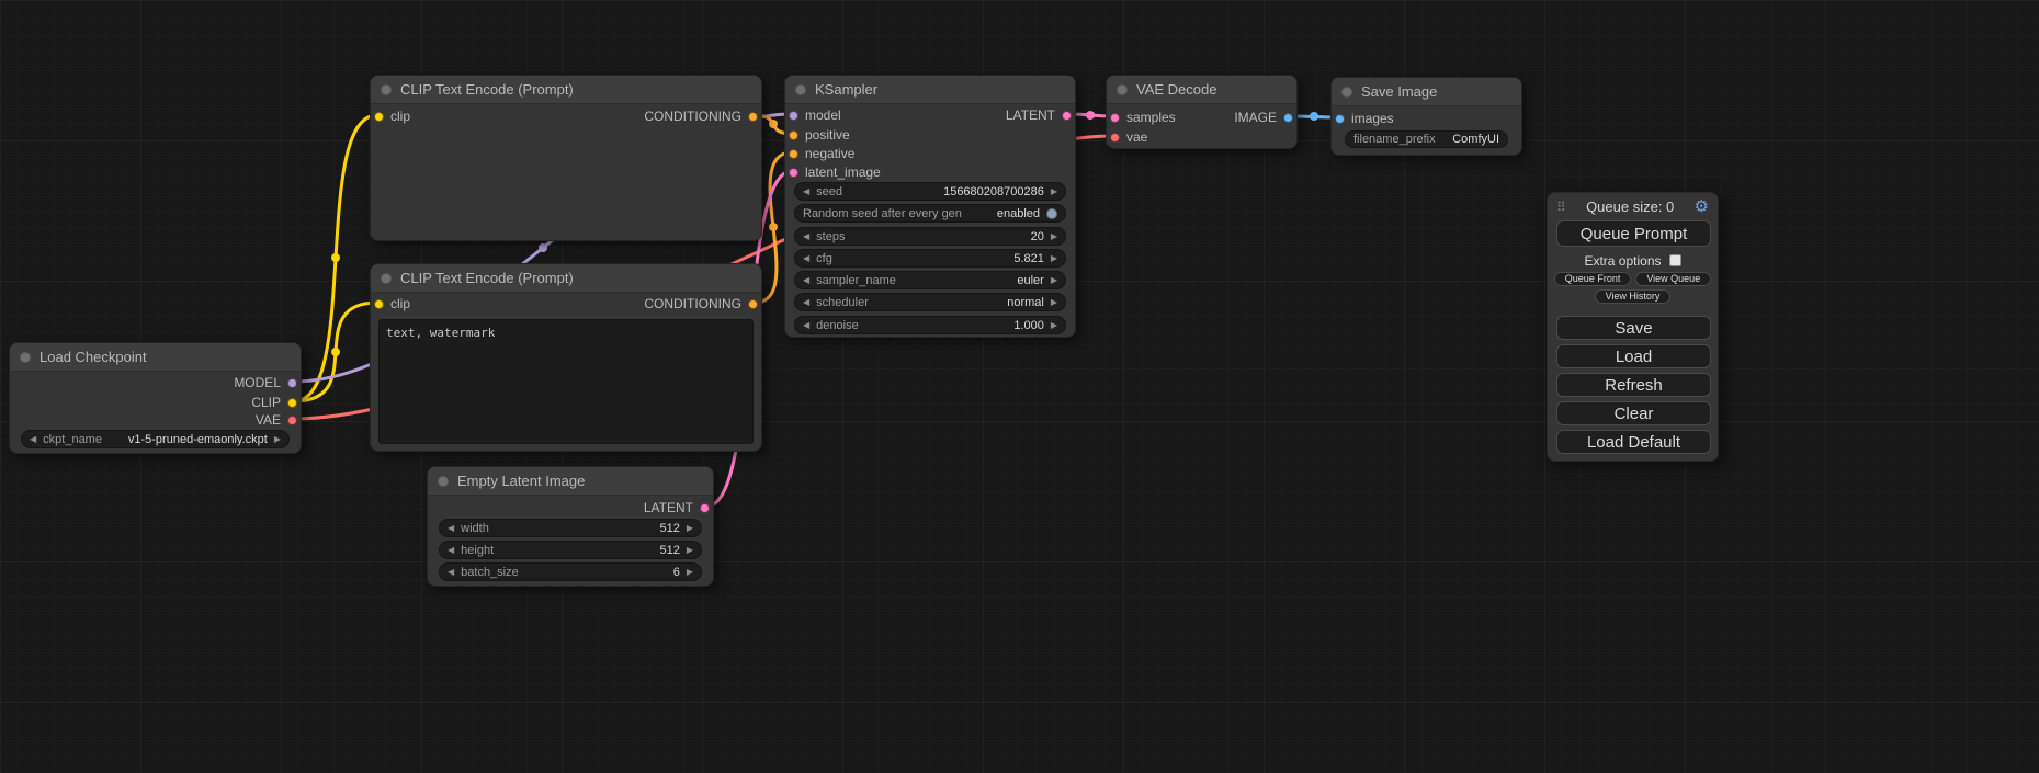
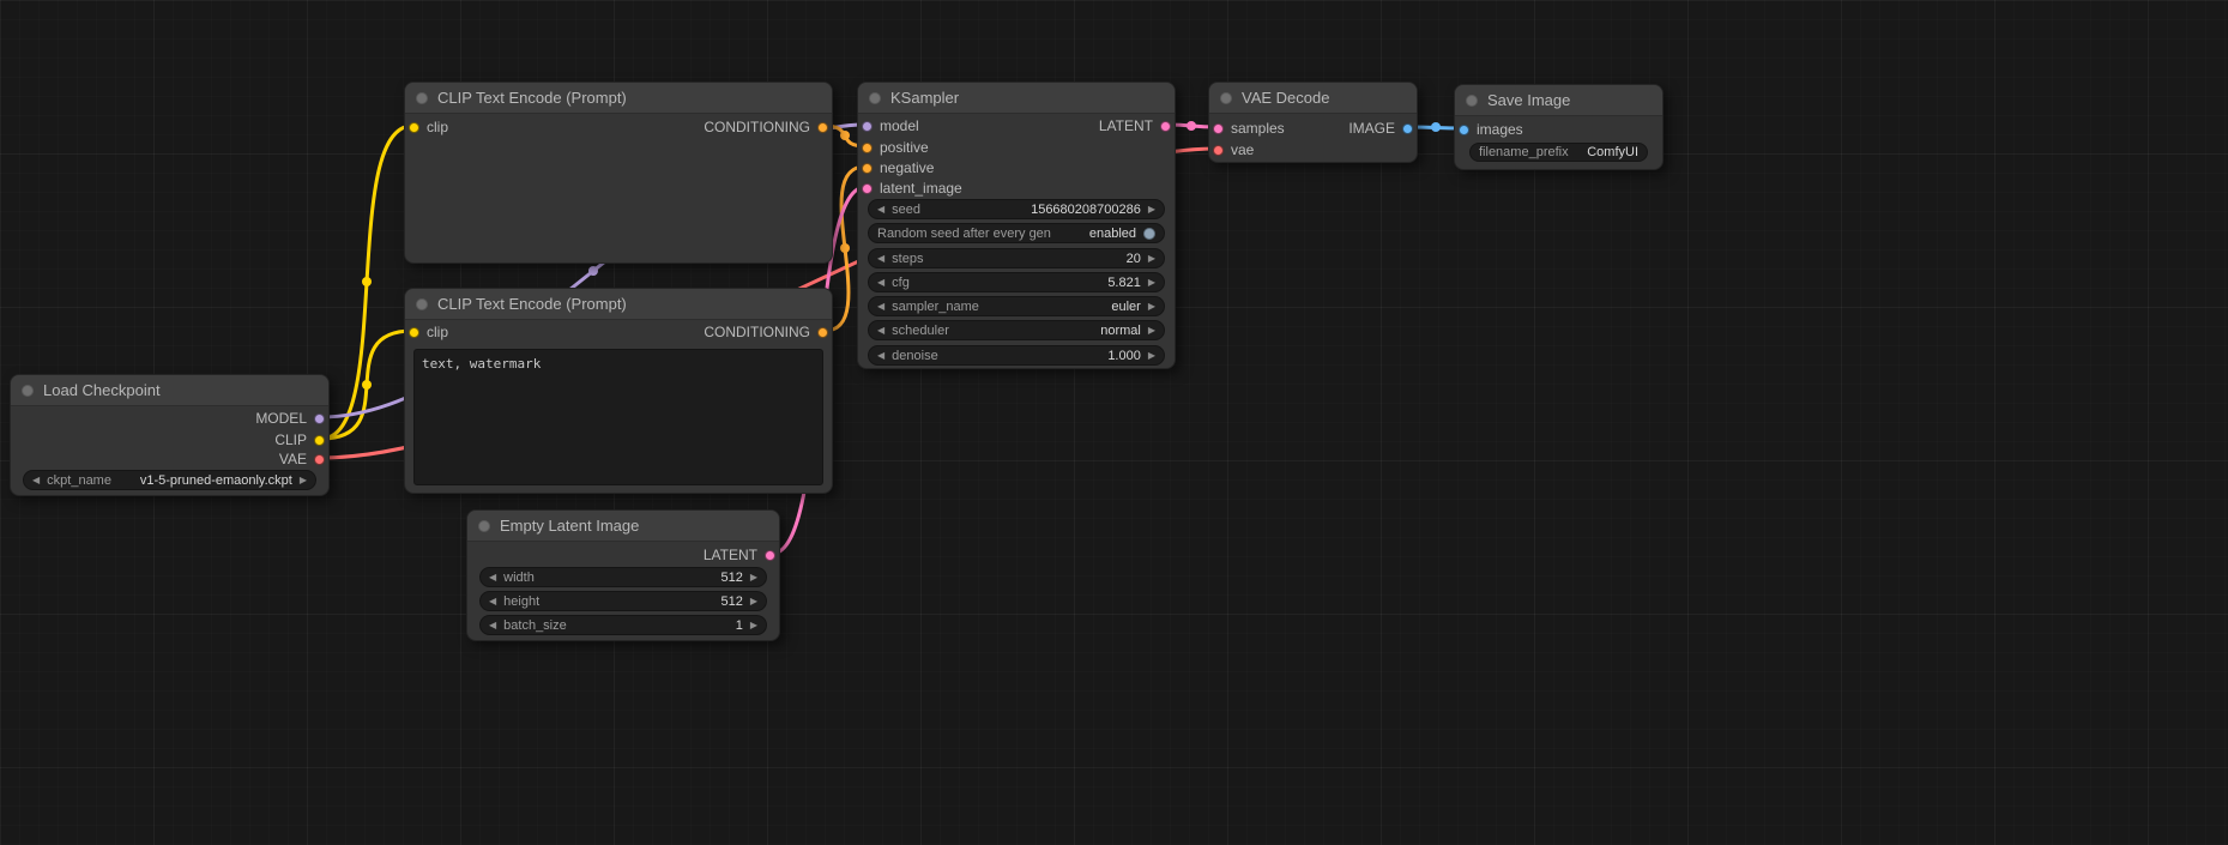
  Load Checkpoint
  MODEL
  CLIP
  VAE
  ◀
  ckpt_name
  v1-5-pruned-emaonly.ckpt
  ▶
  CLIP Text Encode (Prompt)
  clip
  CONDITIONING
  CLIP Text Encode (Prompt)
  clip
  CONDITIONING
  text, watermark
  Empty Latent Image
  LATENT
  ◀
  width
  512
  ▶
  ◀
  height
  512
  ▶
  ◀
  batch_size
- 6
+ 1
  ▶
  KSampler
  model
  positive
  negative
  latent_image
  LATENT
  ◀
  seed
  156680208700286
  ▶
  Random seed after every gen
  enabled
  ◀
  steps
  20
  ▶
  ◀
  cfg
  5.821
  ▶
  ◀
  sampler_name
  euler
  ▶
  ◀
  scheduler
  normal
  ▶
  ◀
  denoise
  1.000
  ▶
  VAE Decode
  samples
  vae
  IMAGE
  Save Image
  images
  filename_prefix
  ComfyUI
- ⠿
- Queue size: 0
- ⚙
- Queue Prompt
- Extra options
- Queue Front
- View Queue
- View History
- Save
- Load
- Refresh
- Clear
- Load Default
